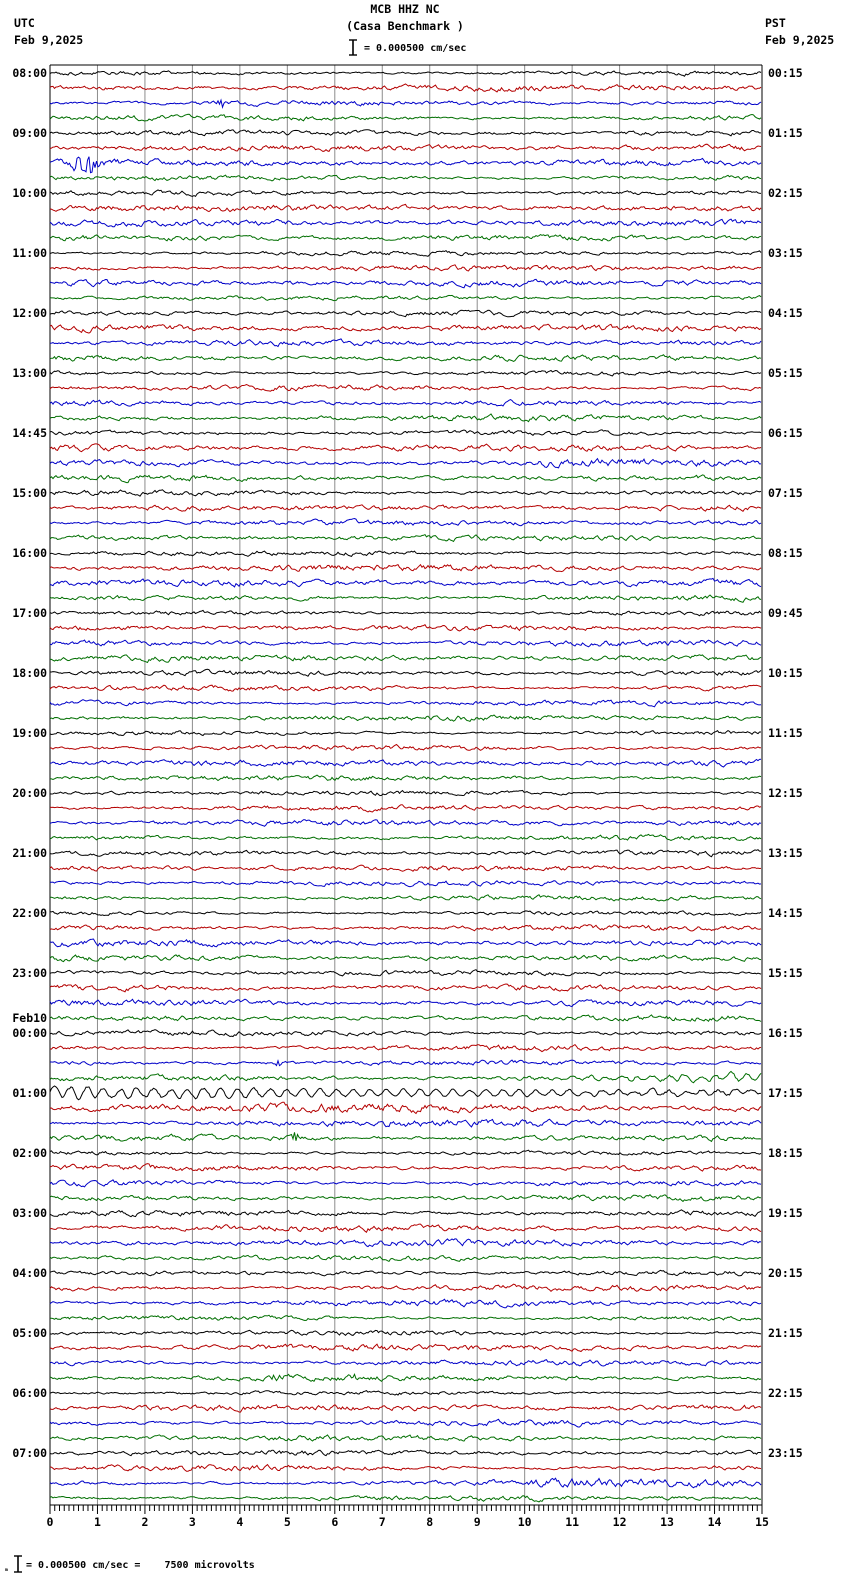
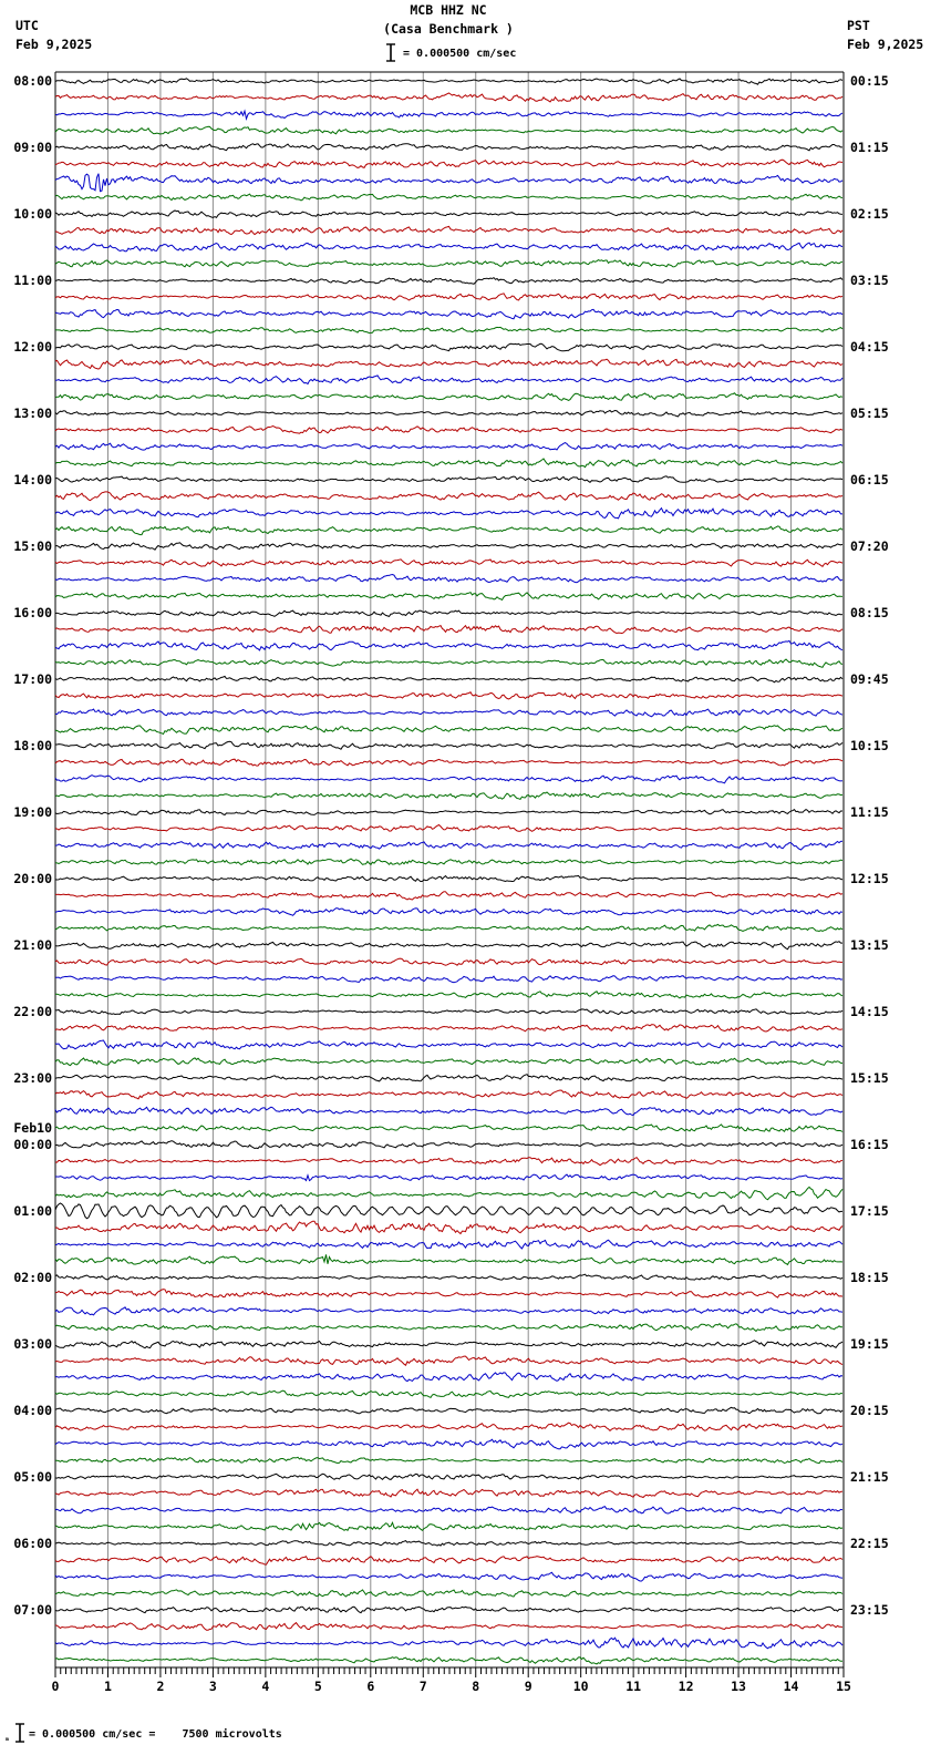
  MCB HHZ NC
  (Casa Benchmark )
  UTC
  Feb 9,2025
  PST
  Feb 9,2025
  = 0.000500 cm/sec
  08:00
  09:00
  10:00
  11:00
  12:00
  13:00
- 14:45
+ 14:00
  15:00
  16:00
  17:00
  18:00
  19:00
  20:00
  21:00
  22:00
  23:00
  00:00
  Feb10
  01:00
  02:00
  03:00
  04:00
  05:00
  06:00
  07:00
  00:15
  01:15
  02:15
  03:15
  04:15
  05:15
  06:15
- 07:15
+ 07:20
  08:15
  09:45
  10:15
  11:15
  12:15
  13:15
  14:15
  15:15
  16:15
  17:15
  18:15
  19:15
  20:15
  21:15
  22:15
  23:15
  0
  1
  2
  3
  4
  5
  6
  7
  8
  9
  10
  11
  12
  13
  14
  15
  ₘ
  = 0.000500 cm/sec = 7500 microvolts
